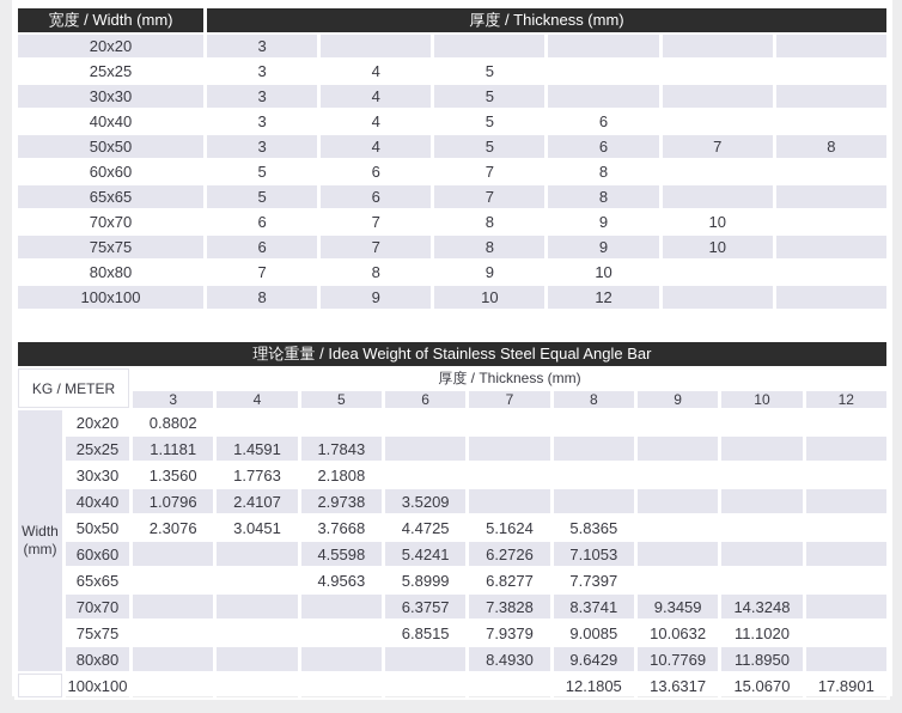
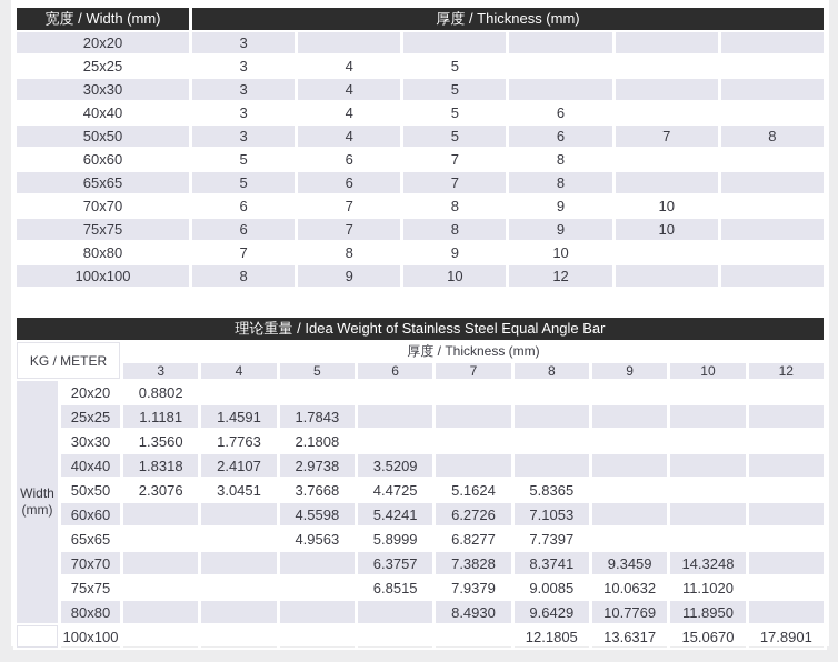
  宽度 / Width (mm)	厚度 / Thickness (mm)
  20x20	3
  25x25	3	4	5
  30x30	3	4	5
  40x40	3	4	5	6
  50x50	3	4	5	6	7	8
  60x60	5	6	7	8
  65x65	5	6	7	8
  70x70	6	7	8	9	10
  75x75	6	7	8	9	10
  80x80	7	8	9	10
  100x100	8	9	10	12
  理论重量 / Idea Weight of Stainless Steel Equal Angle Bar
  KG / METER	厚度 / Thickness (mm)
  3	4	5	6	7	8	9	10	12
  Width (mm)	20x20	0.8802
  25x25	1.1181	1.4591	1.7843
  30x30	1.3560	1.7763	2.1808
- 40x40	1.0796	2.4107	2.9738	3.5209
+ 40x40	1.8318	2.4107	2.9738	3.5209
  50x50	2.3076	3.0451	3.7668	4.4725	5.1624	5.8365
  60x60			4.5598	5.4241	6.2726	7.1053
  65x65			4.9563	5.8999	6.8277	7.7397
  70x70				6.3757	7.3828	8.3741	9.3459	14.3248
  75x75				6.8515	7.9379	9.0085	10.0632	11.1020
  80x80					8.4930	9.6429	10.7769	11.8950
  	100x100						12.1805	13.6317	15.0670	17.8901
